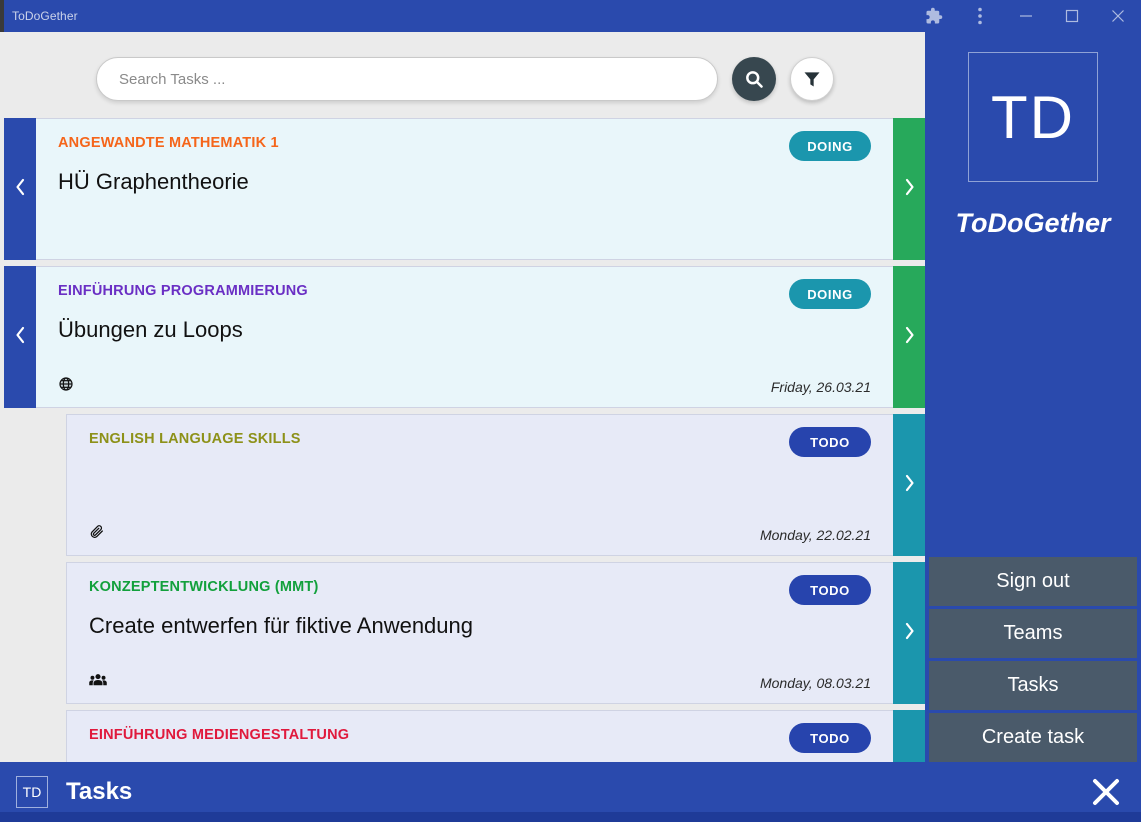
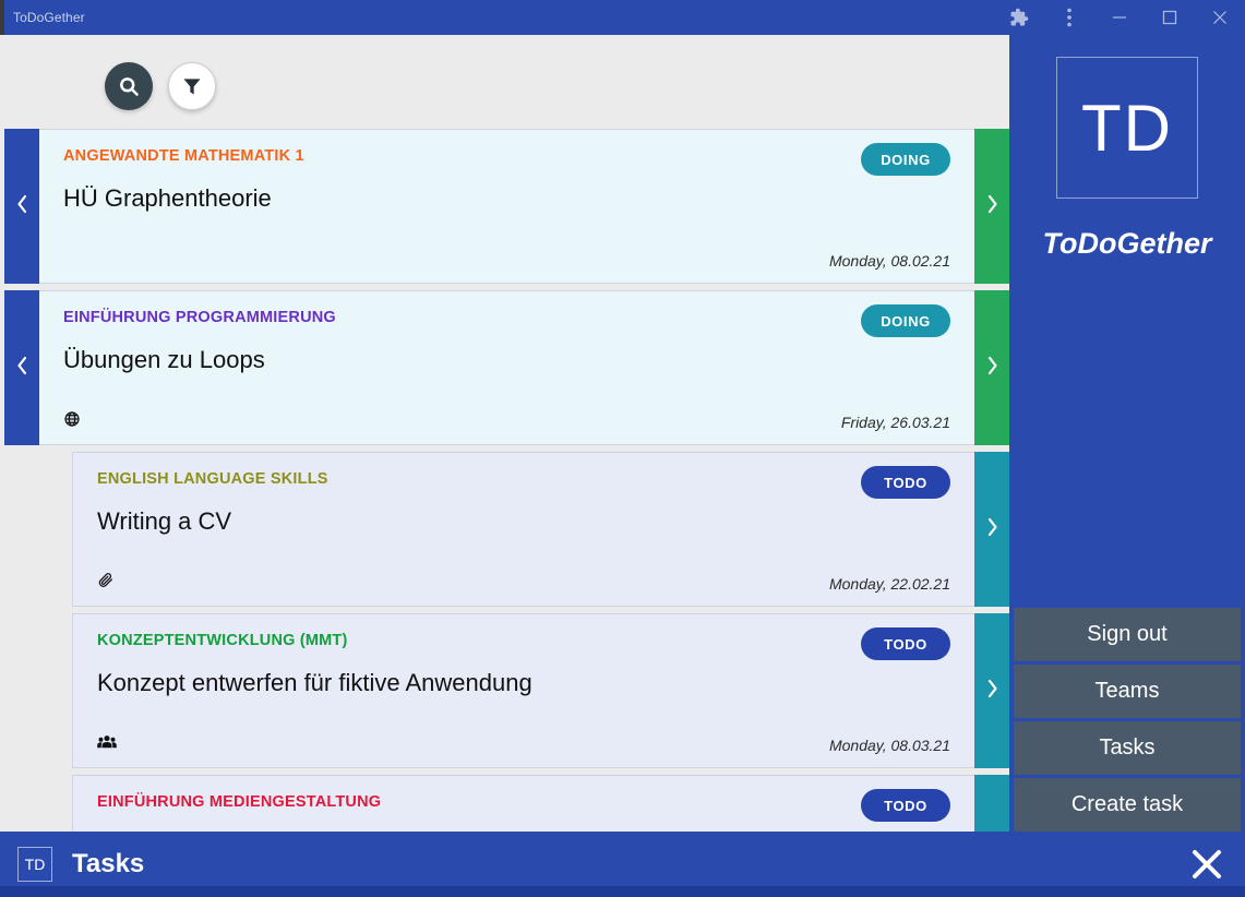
  ToDoGether
- Search Tasks ...
  ANGEWANDTE MATHEMATIK 1
  HÜ Graphentheorie
+ Monday, 08.02.21
  DOING
  EINFÜHRUNG PROGRAMMIERUNG
  Übungen zu Loops
  Friday, 26.03.21
  DOING
  ENGLISH LANGUAGE SKILLS
+ Writing a CV
  Monday, 22.02.21
  TODO
  KONZEPTENTWICKLUNG (MMT)
- Create entwerfen für fiktive Anwendung
+ Konzept entwerfen für fiktive Anwendung
  Monday, 08.03.21
  TODO
  EINFÜHRUNG MEDIENGESTALTUNG
  TODO
  TD
  ToDoGether
  Sign out
  Teams
  Tasks
  Create task
  TD
  Tasks
